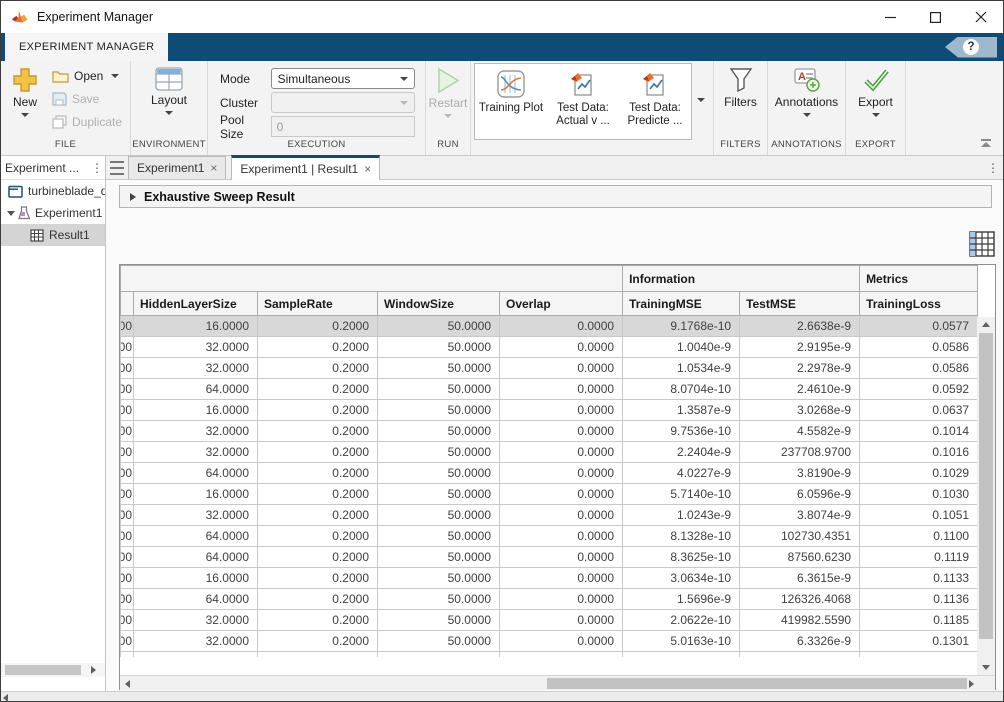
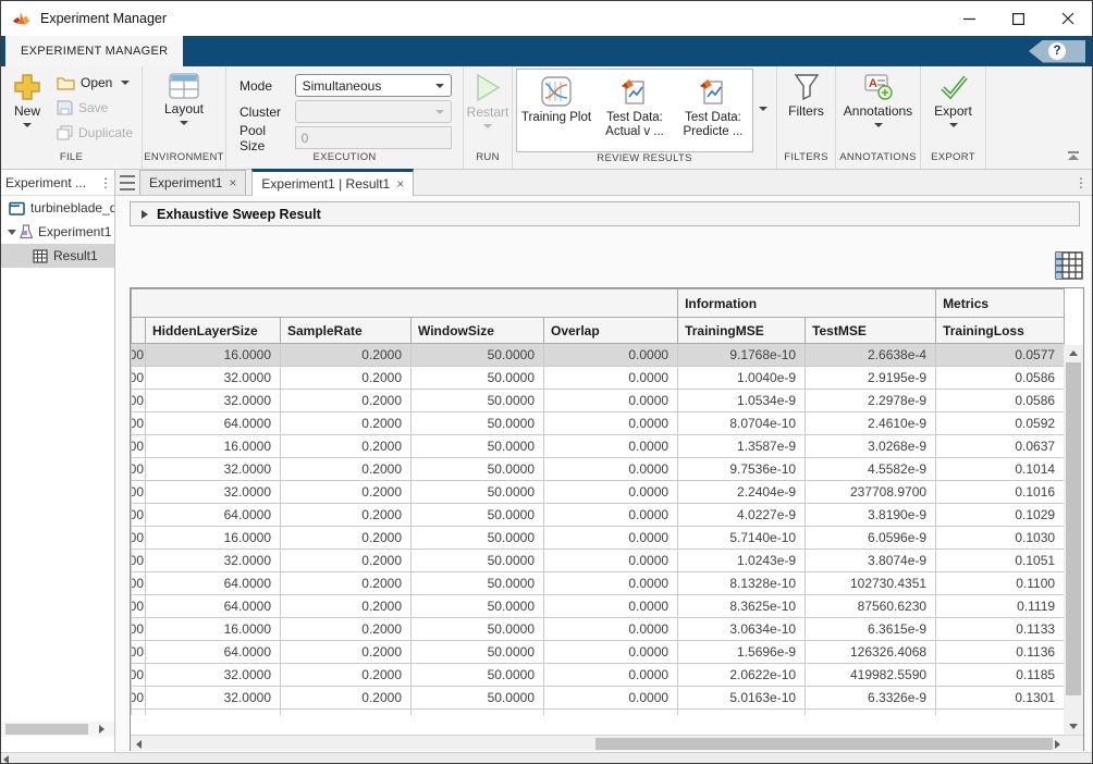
  Experiment Manager
  EXPERIMENT MANAGER
  ?
  New
  Open
  Save
  Duplicate
  FILE
  Layout
  ENVIRONMENT
  Mode
  Simultaneous
  Cluster
  Pool Size
  0
  EXECUTION
  Restart
  RUN
  Training Plot
  Test Data: Actual v ...
  Test Data: Predicte ...
+ REVIEW RESULTS
  Filters
  FILTERS
  A
  Annotations
  ANNOTATIONS
  Export
  EXPORT
  Experiment ...
  ⋮
  turbineblade_d
  Experiment1
  Result1
  Experiment1
  ×
  Experiment1 | Result1
  ×
  ⋮
  Exhaustive Sweep Result
  	Information	Metrics
  	HiddenLayerSize	SampleRate	WindowSize	Overlap	TrainingMSE	TestMSE	TrainingLoss
- 00	16.0000	0.2000	50.0000	0.0000	9.1768e-10	2.6638e-9	0.0577
+ 00	16.0000	0.2000	50.0000	0.0000	9.1768e-10	2.6638e-4	0.0577
  00	32.0000	0.2000	50.0000	0.0000	1.0040e-9	2.9195e-9	0.0586
  00	32.0000	0.2000	50.0000	0.0000	1.0534e-9	2.2978e-9	0.0586
  00	64.0000	0.2000	50.0000	0.0000	8.0704e-10	2.4610e-9	0.0592
  00	16.0000	0.2000	50.0000	0.0000	1.3587e-9	3.0268e-9	0.0637
  00	32.0000	0.2000	50.0000	0.0000	9.7536e-10	4.5582e-9	0.1014
  00	32.0000	0.2000	50.0000	0.0000	2.2404e-9	237708.9700	0.1016
  00	64.0000	0.2000	50.0000	0.0000	4.0227e-9	3.8190e-9	0.1029
  00	16.0000	0.2000	50.0000	0.0000	5.7140e-10	6.0596e-9	0.1030
  00	32.0000	0.2000	50.0000	0.0000	1.0243e-9	3.8074e-9	0.1051
  00	64.0000	0.2000	50.0000	0.0000	8.1328e-10	102730.4351	0.1100
  00	64.0000	0.2000	50.0000	0.0000	8.3625e-10	87560.6230	0.1119
  00	16.0000	0.2000	50.0000	0.0000	3.0634e-10	6.3615e-9	0.1133
  00	64.0000	0.2000	50.0000	0.0000	1.5696e-9	126326.4068	0.1136
  00	32.0000	0.2000	50.0000	0.0000	2.0622e-10	419982.5590	0.1185
  00	32.0000	0.2000	50.0000	0.0000	5.0163e-10	6.3326e-9	0.1301
